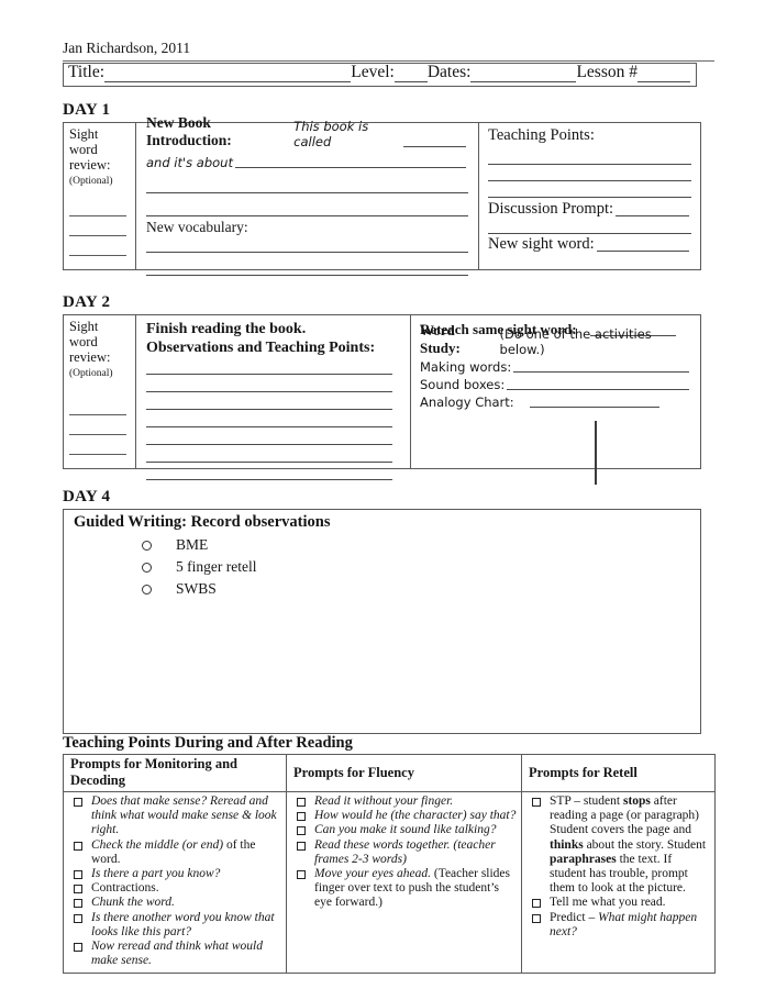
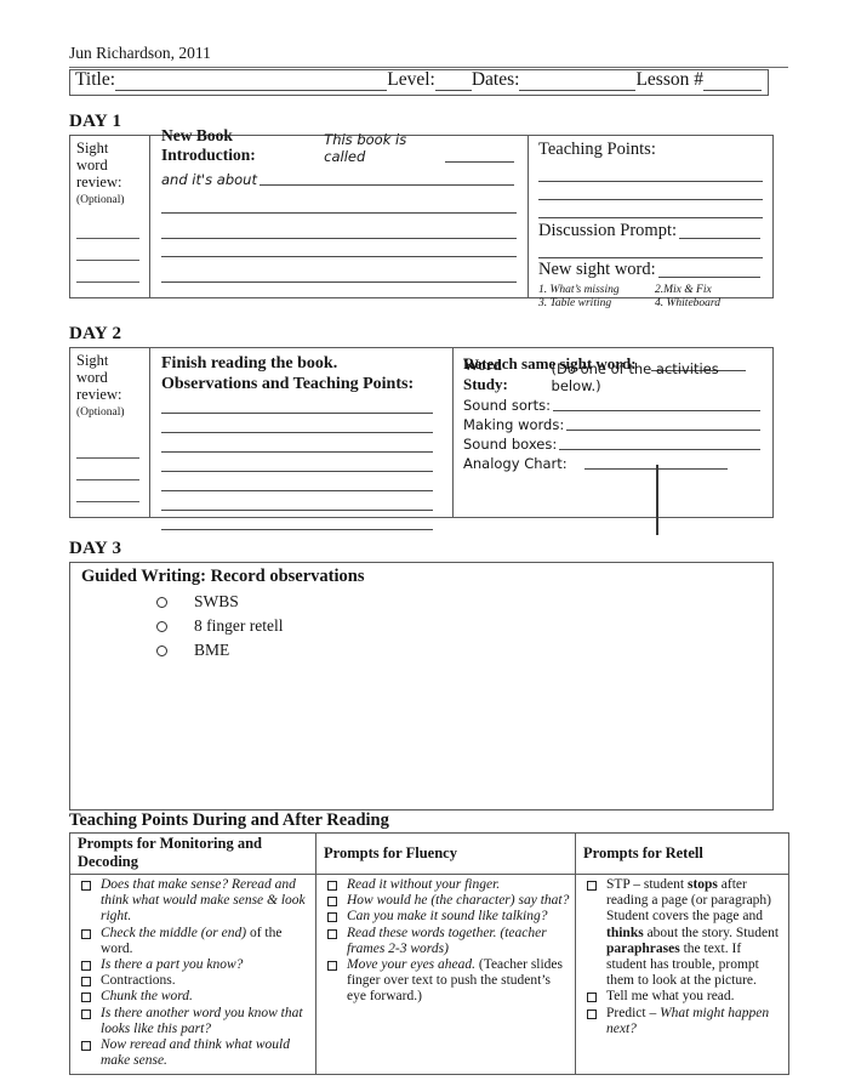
- Jan Richardson, 2011
+ Jun Richardson, 2011
  Title:
  Level:
  Dates:
  Lesson #
  DAY 1
  Sight word review:
  (Optional)
  New Book Introduction:
  This book is called
  and it's about
- New vocabulary:
  Teaching Points:
  Discussion Prompt:
  New sight word:
+ 1. What’s missing
+ 2.Mix & Fix
+ 3. Table writing
+ 4. Whiteboard
  DAY 2
  Sight word review:
  (Optional)
  Finish reading the book.
  Observations and Teaching Points:
  Reteach same sight word:
  Word Study:
  (Do one of the activities below.)
+ Sound sorts:
  Making words:
  Sound boxes:
  Analogy Chart:
- DAY 4
+ DAY 3
  Guided Writing: Record observations
- BME
+ SWBS
- 5 finger retell
+ 8 finger retell
- SWBS
+ BME
  Teaching Points During and After Reading
  Prompts for Monitoring and Decoding	Prompts for Fluency	Prompts for Retell
  Does that make sense? Reread and think what would make sense & look right.Check the middle (or end) of the word.Is there a part you know?Contractions.Chunk the word.Is there another word you know that looks like this part?Now reread and think what would make sense.	Read it without your finger.How would he (the character) say that?Can you make it sound like talking?Read these words together. (teacher frames 2-3 words)Move your eyes ahead. (Teacher slides finger over text to push the student’s eye forward.)	STP – student stops after reading a page (or paragraph) Student covers the page and thinks about the story. Student paraphrases the text. If student has trouble, prompt them to look at the picture.Tell me what you read.Predict – What might happen next?
